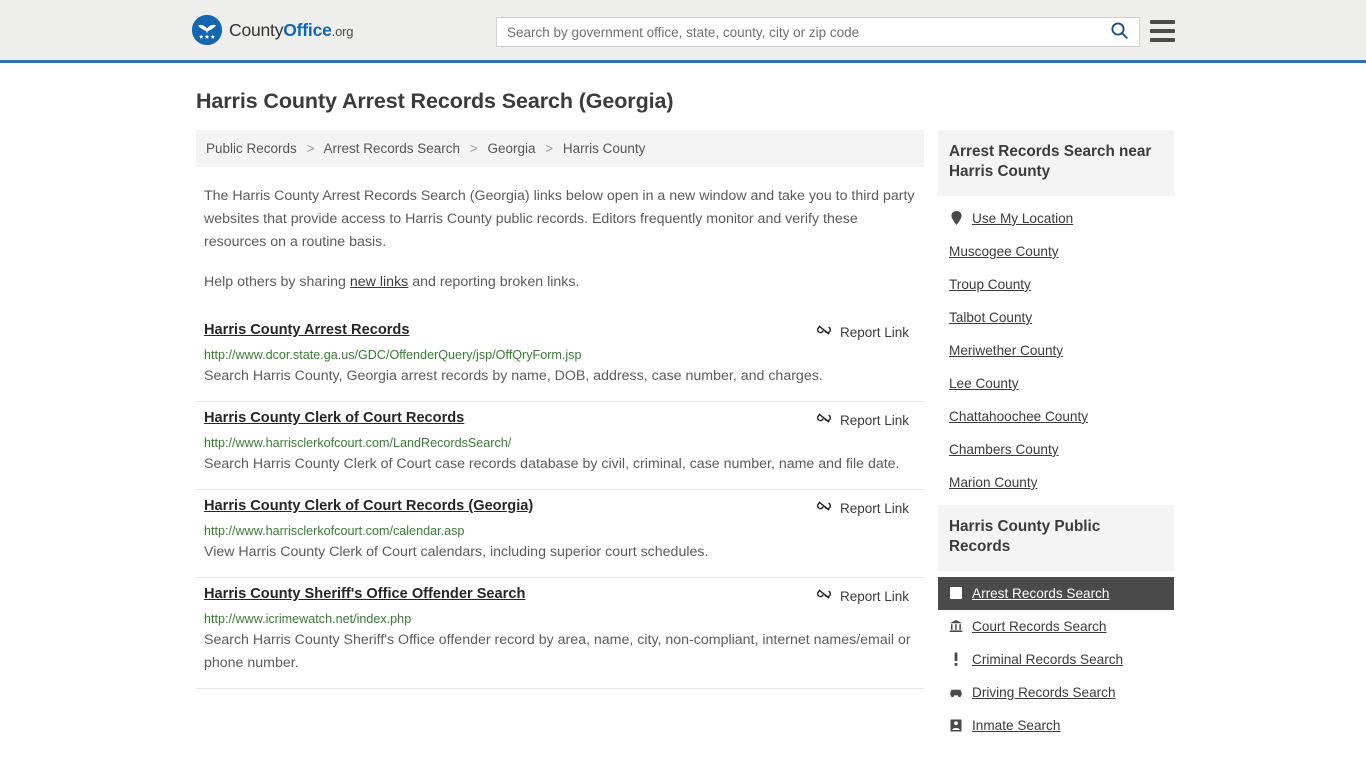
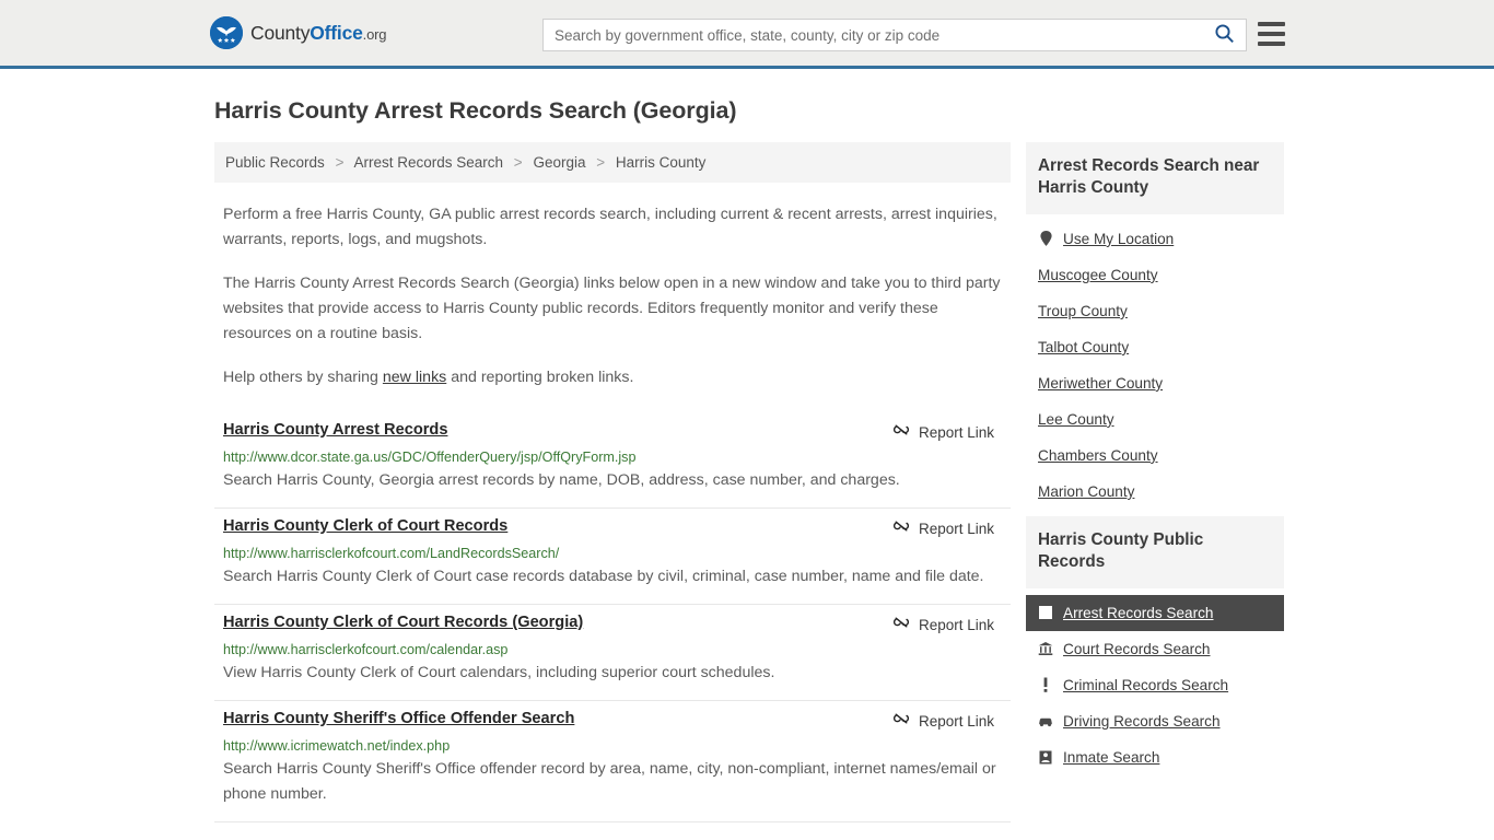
  CountyOffice.org
  Search by government office, state, county, city or zip code
  Harris County Arrest Records Search (Georgia)
  Public Records > Arrest Records Search > Georgia > Harris County
+ Perform a free Harris County, GA public arrest records search, including current & recent arrests, arrest inquiries, warrants, reports, logs, and mugshots.
  The Harris County Arrest Records Search (Georgia) links below open in a new window and take you to third party websites that provide access to Harris County public records. Editors frequently monitor and verify these resources on a routine basis.
  Help others by sharing new links and reporting broken links.
  Harris County Arrest Records
  Report Link
  http://www.dcor.state.ga.us/GDC/OffenderQuery/jsp/OffQryForm.jsp
  Search Harris County, Georgia arrest records by name, DOB, address, case number, and charges.
  Harris County Clerk of Court Records
  Report Link
  http://www.harrisclerkofcourt.com/LandRecordsSearch/
  Search Harris County Clerk of Court case records database by civil, criminal, case number, name and file date.
  Harris County Clerk of Court Records (Georgia)
  Report Link
  http://www.harrisclerkofcourt.com/calendar.asp
  View Harris County Clerk of Court calendars, including superior court schedules.
  Harris County Sheriff's Office Offender Search
  Report Link
  http://www.icrimewatch.net/index.php
  Search Harris County Sheriff's Office offender record by area, name, city, non-compliant, internet names/email or phone number.
  Arrest Records Search near Harris County
  Use My Location
  Muscogee County
  Troup County
  Talbot County
  Meriwether County
  Lee County
- Chattahoochee County
  Chambers County
  Marion County
  Harris County Public Records
  Arrest Records Search
  Court Records Search
  Criminal Records Search
  Driving Records Search
  Inmate Search
